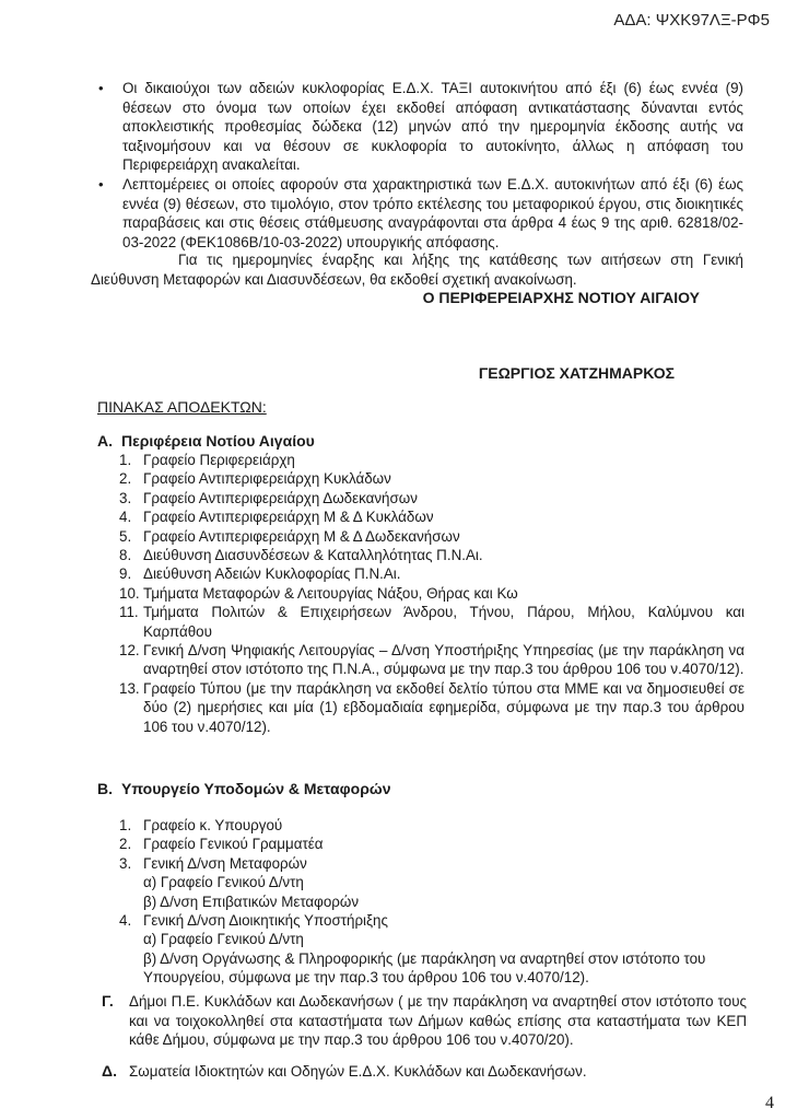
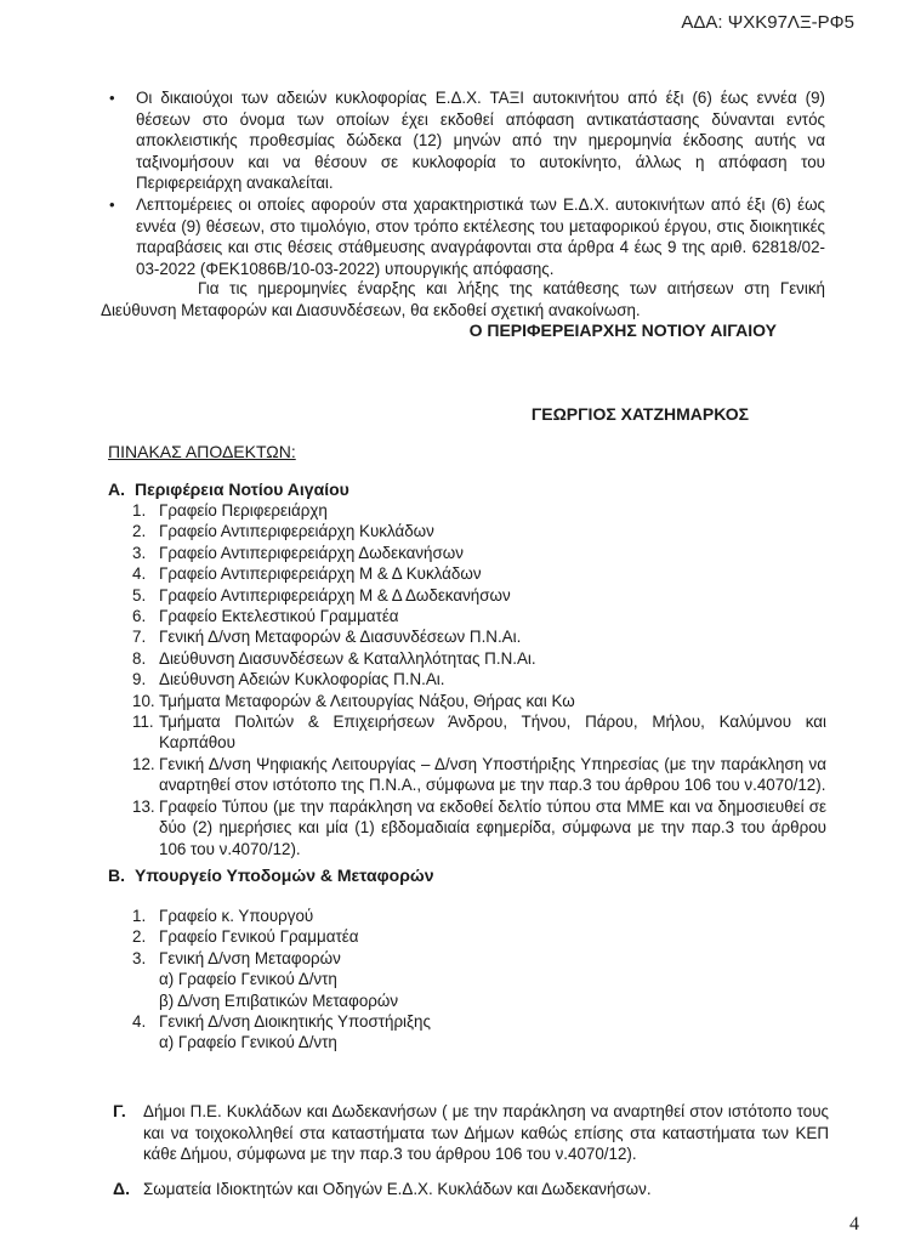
  ΑΔΑ: ΨΧΚ97ΛΞ-ΡΦ5
  Οι δικαιούχοι των αδειών κυκλοφορίας Ε.Δ.Χ. ΤΑΞΙ αυτοκινήτου από έξι (6) έως εννέα (9) θέσεων στο όνομα των οποίων έχει εκδοθεί απόφαση αντικατάστασης δύνανται εντός αποκλειστικής προθεσμίας δώδεκα (12) μηνών από την ημερομηνία έκδοσης αυτής να ταξινομήσουν και να θέσουν σε κυκλοφορία το αυτοκίνητο, άλλως η απόφαση του Περιφερειάρχη ανακαλείται.
  Λεπτομέρειες οι οποίες αφορούν στα χαρακτηριστικά των Ε.Δ.Χ. αυτοκινήτων από έξι (6) έως εννέα (9) θέσεων, στο τιμολόγιο, στον τρόπο εκτέλεσης του μεταφορικού έργου, στις διοικητικές παραβάσεις και στις θέσεις στάθμευσης αναγράφονται στα άρθρα 4 έως 9 της αριθ. 62818/02-03-2022 (ΦΕΚ1086Β/10-03-2022) υπουργικής απόφασης.
  Για τις ημερομηνίες έναρξης και λήξης της κατάθεσης των αιτήσεων στη Γενική Διεύθυνση Μεταφορών και Διασυνδέσεων, θα εκδοθεί σχετική ανακοίνωση.
  Ο ΠΕΡΙΦΕΡΕΙΑΡΧΗΣ ΝΟΤΙΟΥ ΑΙΓΑΙΟΥ
  ΓΕΩΡΓΙΟΣ ΧΑΤΖΗΜΑΡΚΟΣ
  ΠΙΝΑΚΑΣ ΑΠΟΔΕΚΤΩΝ:
  Α. Περιφέρεια Νοτίου Αιγαίου
  1.
  Γραφείο Περιφερειάρχη
  2.
  Γραφείο Αντιπεριφερειάρχη Κυκλάδων
  3.
  Γραφείο Αντιπεριφερειάρχη Δωδεκανήσων
  4.
  Γραφείο Αντιπεριφερειάρχη Μ & Δ Κυκλάδων
  5.
  Γραφείο Αντιπεριφερειάρχη Μ & Δ Δωδεκανήσων
+ 6.
+ Γραφείο Εκτελεστικού Γραμματέα
+ 7.
+ Γενική Δ/νση Μεταφορών & Διασυνδέσεων Π.Ν.Αι.
  8.
  Διεύθυνση Διασυνδέσεων & Καταλληλότητας Π.Ν.Αι.
  9.
  Διεύθυνση Αδειών Κυκλοφορίας Π.Ν.Αι.
  10.
  Τμήματα Μεταφορών & Λειτουργίας Νάξου, Θήρας και Κω
  11.
  Τμήματα Πολιτών & Επιχειρήσεων Άνδρου, Τήνου, Πάρου, Μήλου, Καλύμνου και
  Καρπάθου
  12.
  Γενική Δ/νση Ψηφιακής Λειτουργίας – Δ/νση Υποστήριξης Υπηρεσίας (με την παράκληση να αναρτηθεί στον ιστότοπο της Π.Ν.Α., σύμφωνα με την παρ.3 του άρθρου 106 του ν.4070/12).
  13.
  Γραφείο Τύπου (με την παράκληση να εκδοθεί δελτίο τύπου στα ΜΜΕ και να δημοσιευθεί σε δύο (2) ημερήσιες και μία (1) εβδομαδιαία εφημερίδα, σύμφωνα με την παρ.3 του άρθρου 106 του ν.4070/12).
  Β. Υπουργείο Υποδομών & Μεταφορών
  1.
  Γραφείο κ. Υπουργού
  2.
  Γραφείο Γενικού Γραμματέα
  3.
  Γενική Δ/νση Μεταφορών
  α) Γραφείο Γενικού Δ/ντη
  β) Δ/νση Επιβατικών Μεταφορών
  4.
  Γενική Δ/νση Διοικητικής Υποστήριξης
  α) Γραφείο Γενικού Δ/ντη
- β) Δ/νση Οργάνωσης & Πληροφορικής (με παράκληση να αναρτηθεί στον ιστότοπο του Υπουργείου, σύμφωνα με την παρ.3 του άρθρου 106 του ν.4070/12).
  Γ.
- Δήμοι Π.Ε. Κυκλάδων και Δωδεκανήσων ( με την παράκληση να αναρτηθεί στον ιστότοπο τους και να τοιχοκολληθεί στα καταστήματα των Δήμων καθώς επίσης στα καταστήματα των ΚΕΠ κάθε Δήμου, σύμφωνα με την παρ.3 του άρθρου 106 του ν.4070/20).
+ Δήμοι Π.Ε. Κυκλάδων και Δωδεκανήσων ( με την παράκληση να αναρτηθεί στον ιστότοπο τους και να τοιχοκολληθεί στα καταστήματα των Δήμων καθώς επίσης στα καταστήματα των ΚΕΠ κάθε Δήμου, σύμφωνα με την παρ.3 του άρθρου 106 του ν.4070/12).
  Δ.
  Σωματεία Ιδιοκτητών και Οδηγών Ε.Δ.Χ. Κυκλάδων και Δωδεκανήσων.
  4
